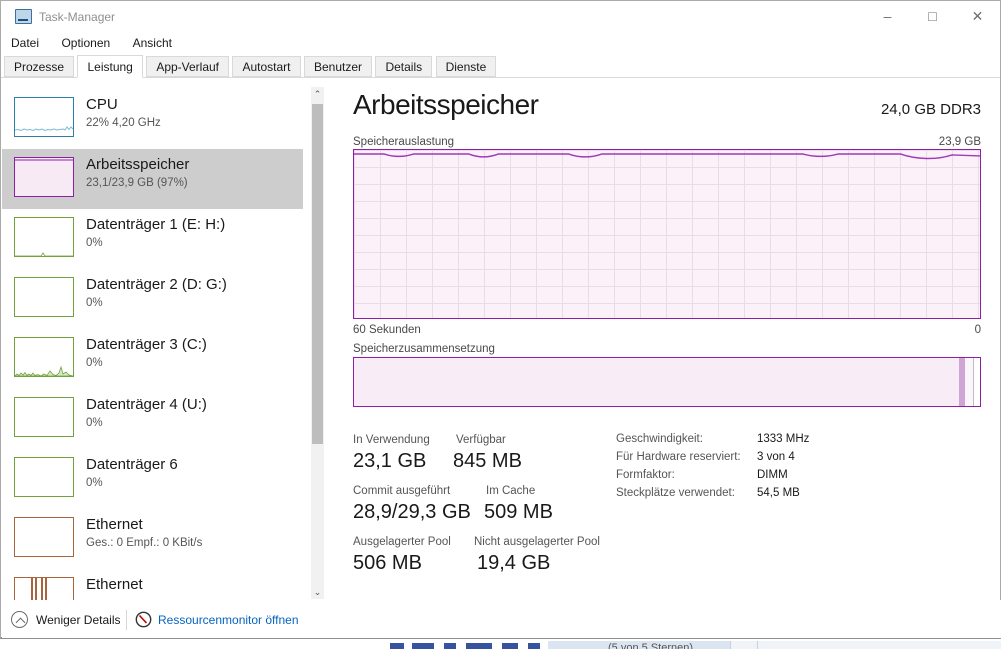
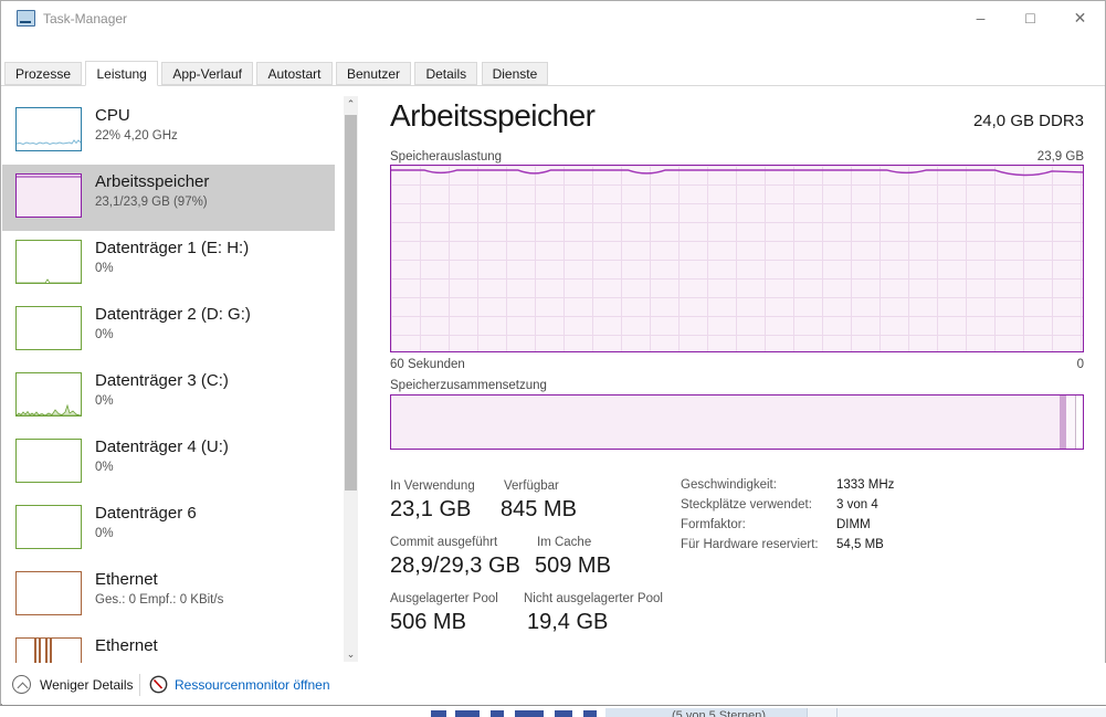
  Task-Manager
  –
  □
  ✕
- Datei Optionen Ansicht
  Prozesse Leistung App-Verlauf Autostart Benutzer Details Dienste
  CPU
  22% 4,20 GHz
  Arbeitsspeicher
  23,1/23,9 GB (97%)
  Datenträger 1 (E: H:)
  0%
  Datenträger 2 (D: G:)
  0%
  Datenträger 3 (C:)
  0%
  Datenträger 4 (U:)
  0%
  Datenträger 6
  0%
  Ethernet
  Ges.: 0 Empf.: 0 KBit/s
  Ethernet
  ⌃
  ⌄
  Arbeitsspeicher
  24,0 GB DDR3
  Speicherauslastung
  23,9 GB
  60 Sekunden
  0
  Speicherzusammensetzung
  In Verwendung
  Verfügbar
  23,1 GB
  845 MB
  Commit ausgeführt
  Im Cache
  28,9/29,3 GB
  509 MB
  Ausgelagerter Pool
  Nicht ausgelagerter Pool
  506 MB
  19,4 GB
  Geschwindigkeit:
  1333 MHz
- Für Hardware reserviert:
+ Steckplätze verwendet:
  3 von 4
  Formfaktor:
  DIMM
- Steckplätze verwendet:
+ Für Hardware reserviert:
  54,5 MB
  Weniger Details
  Ressourcenmonitor öffnen
  (5 von 5 Sternen)
